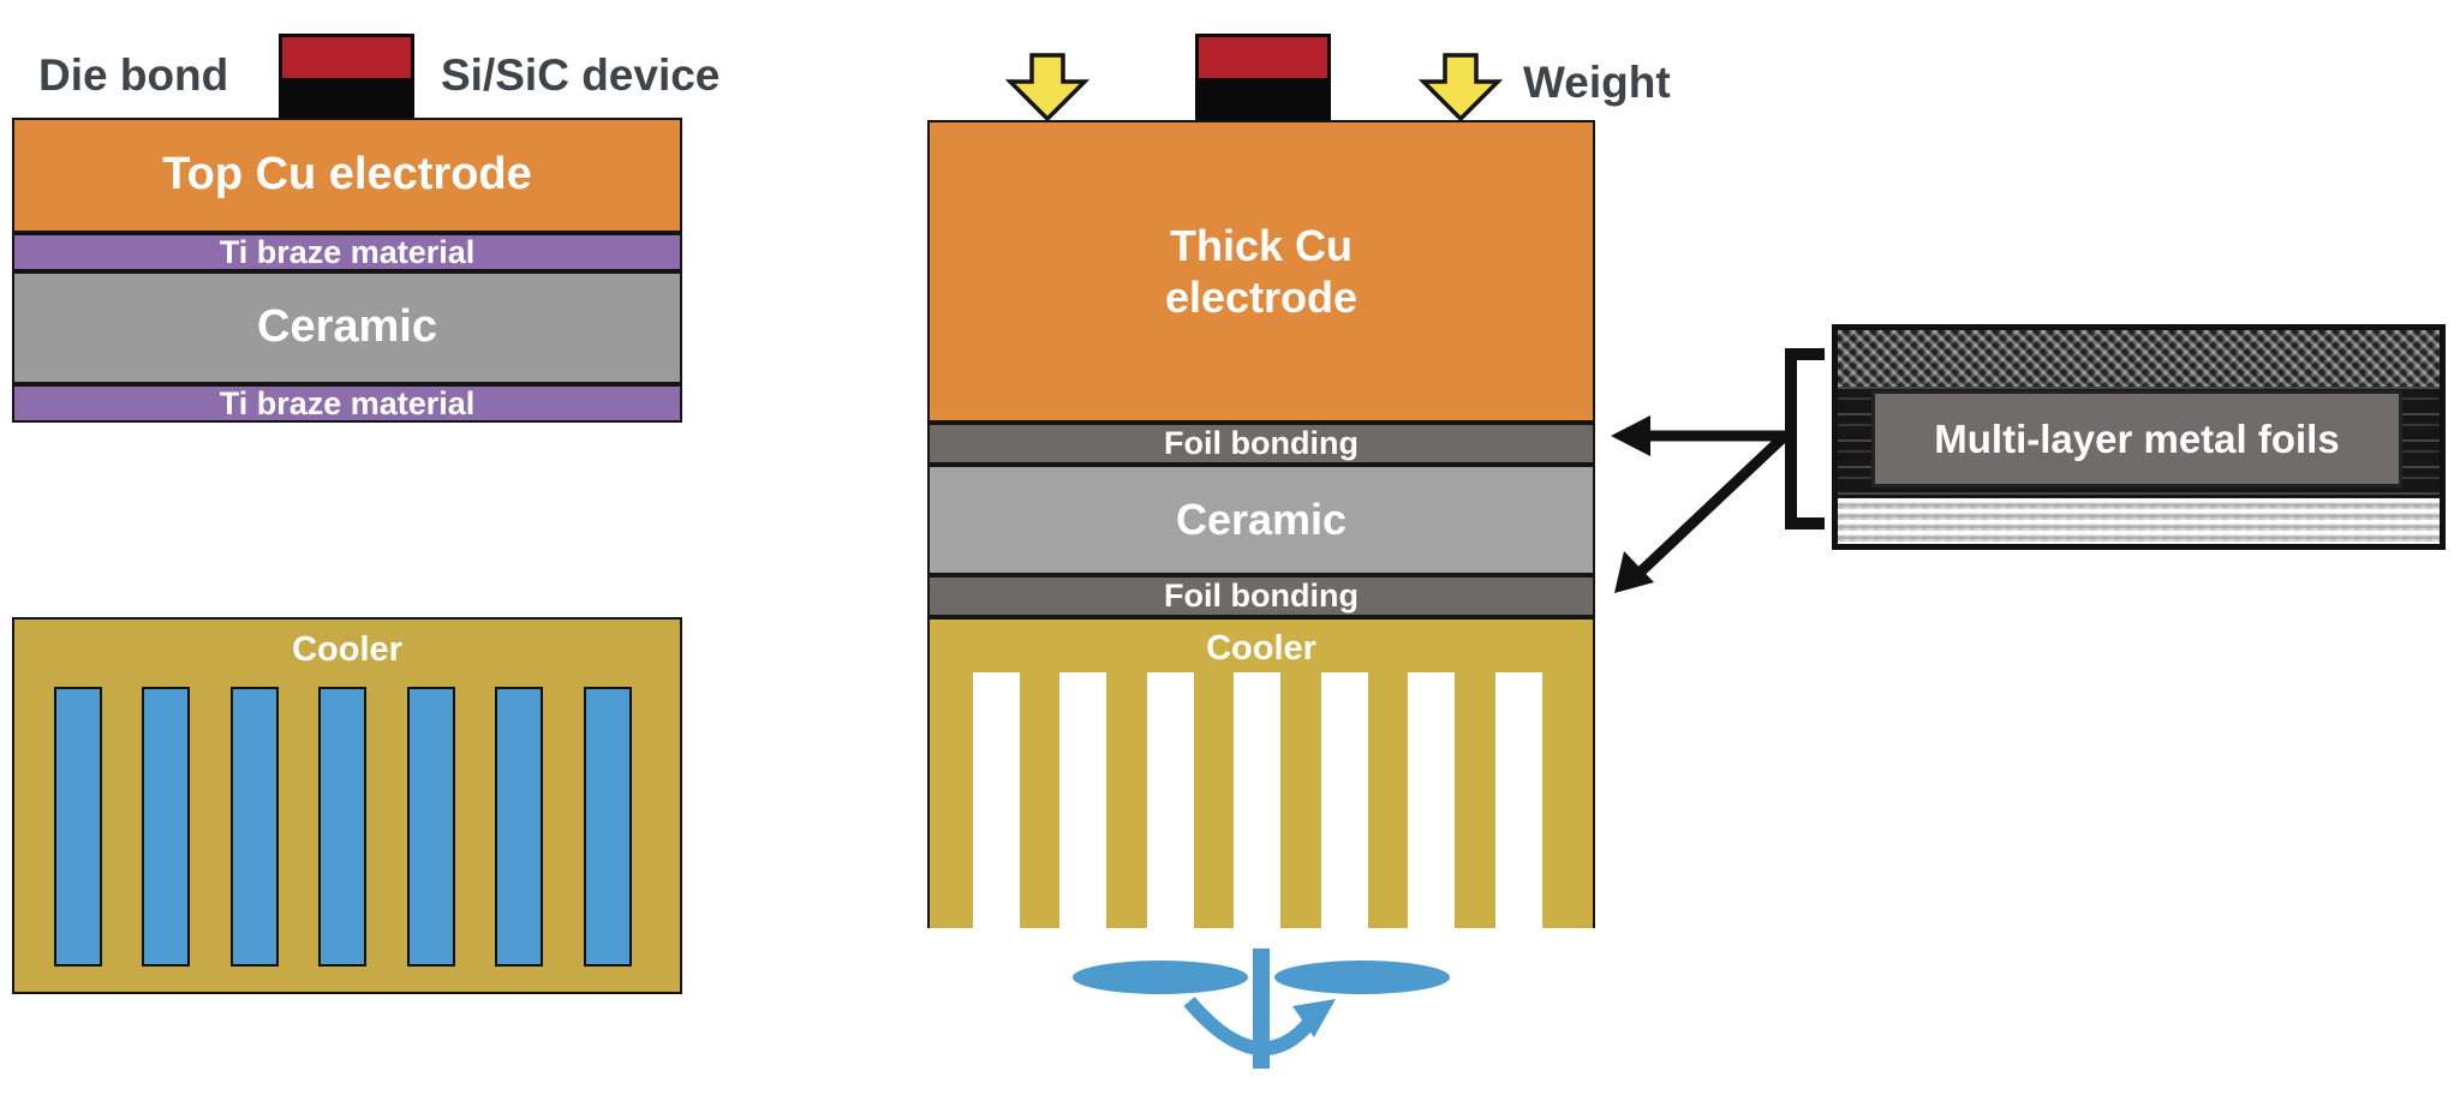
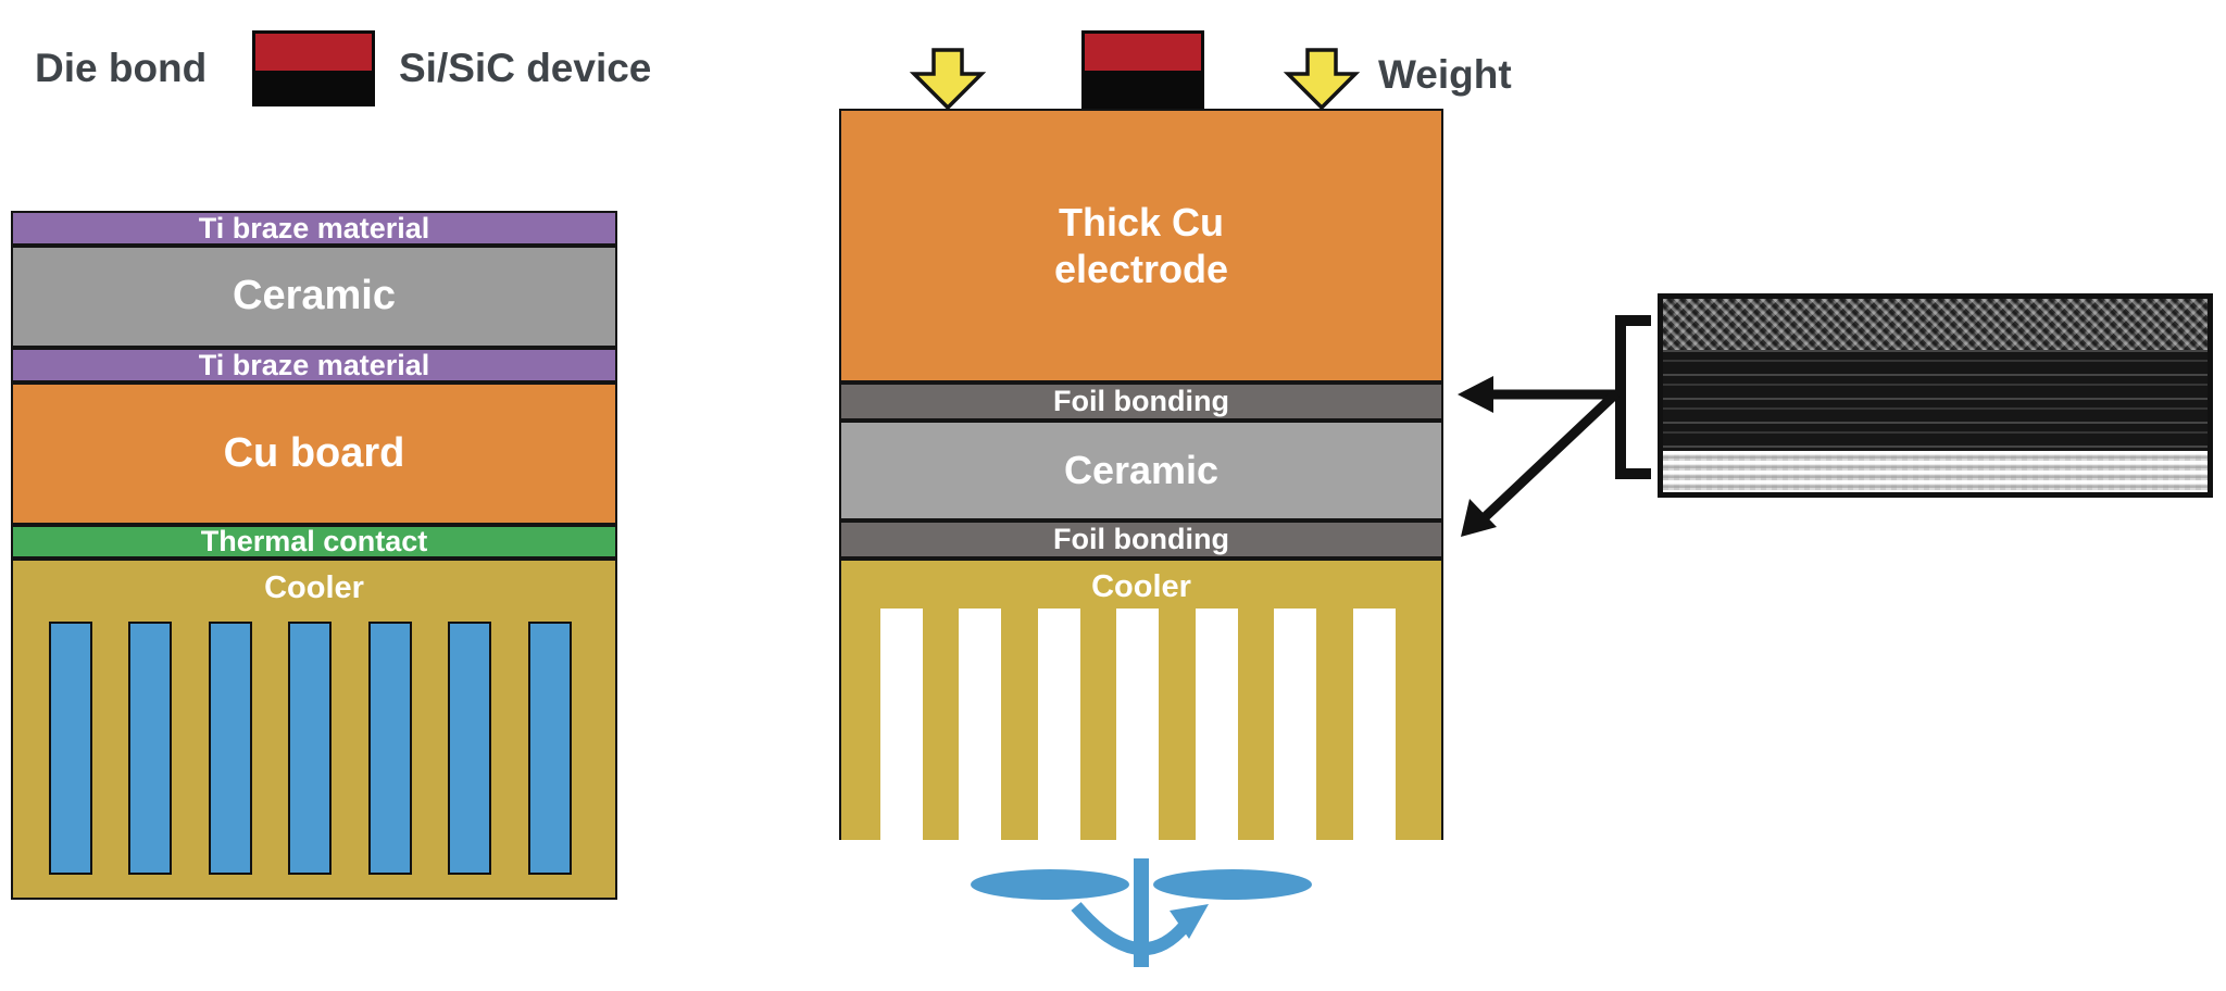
- Top Cu electrode
  Ti braze material
  Ceramic
  Ti braze material
+ Cu board
+ Thermal contact
  Cooler
  Thick Cu electrode
  Foil bonding
  Ceramic
  Foil bonding
  Cooler
  Die bond
  Si/SiC device
  Weight
- Multi-layer metal foils
